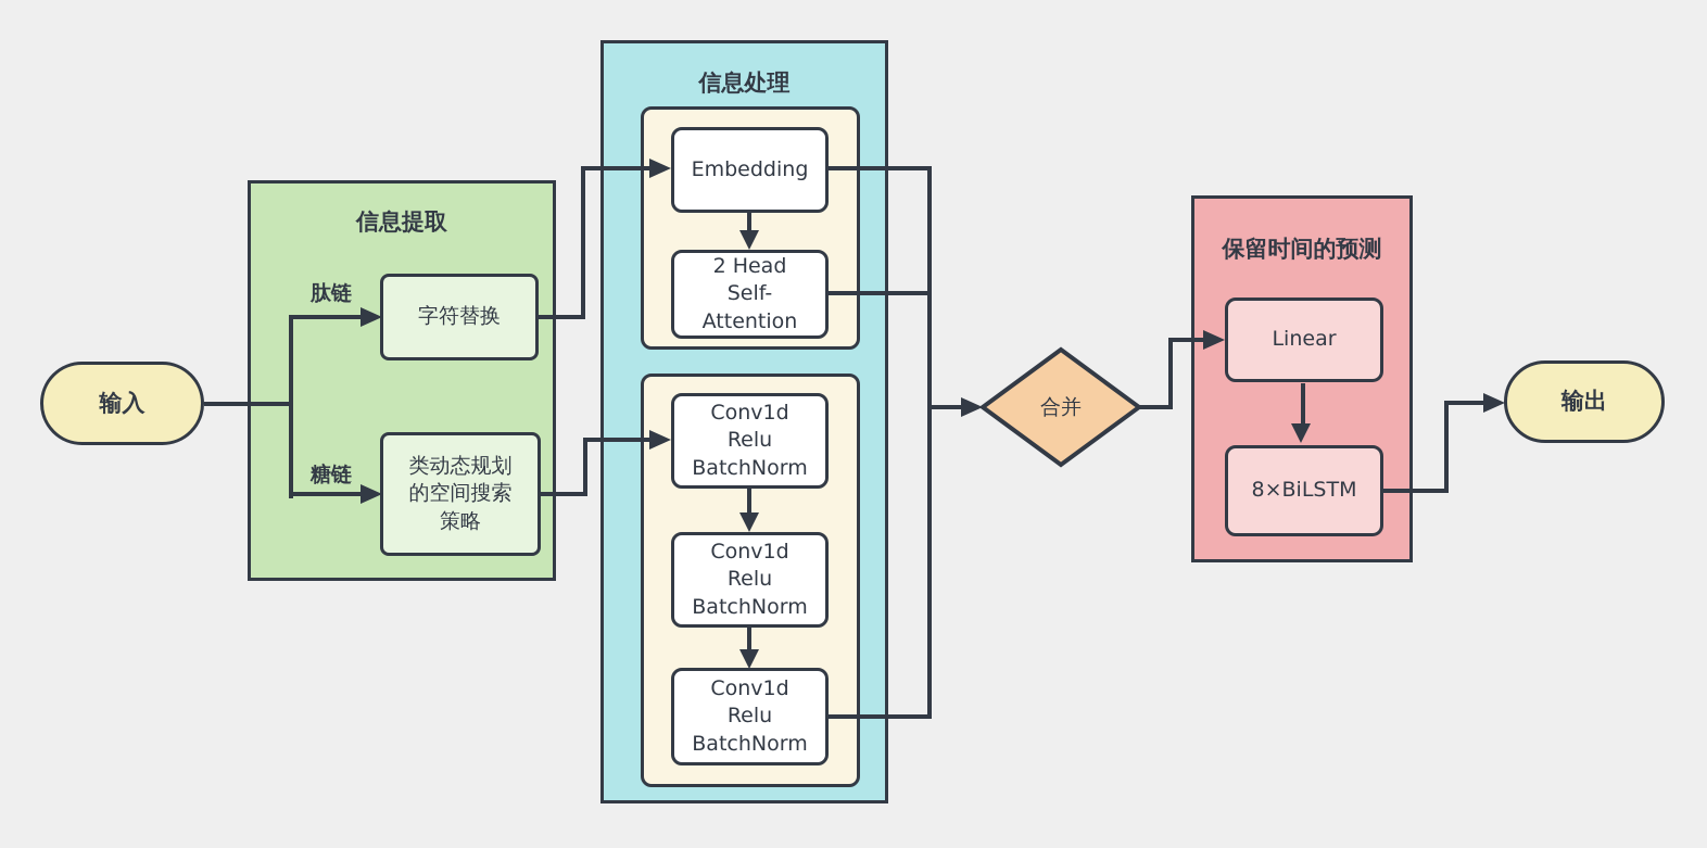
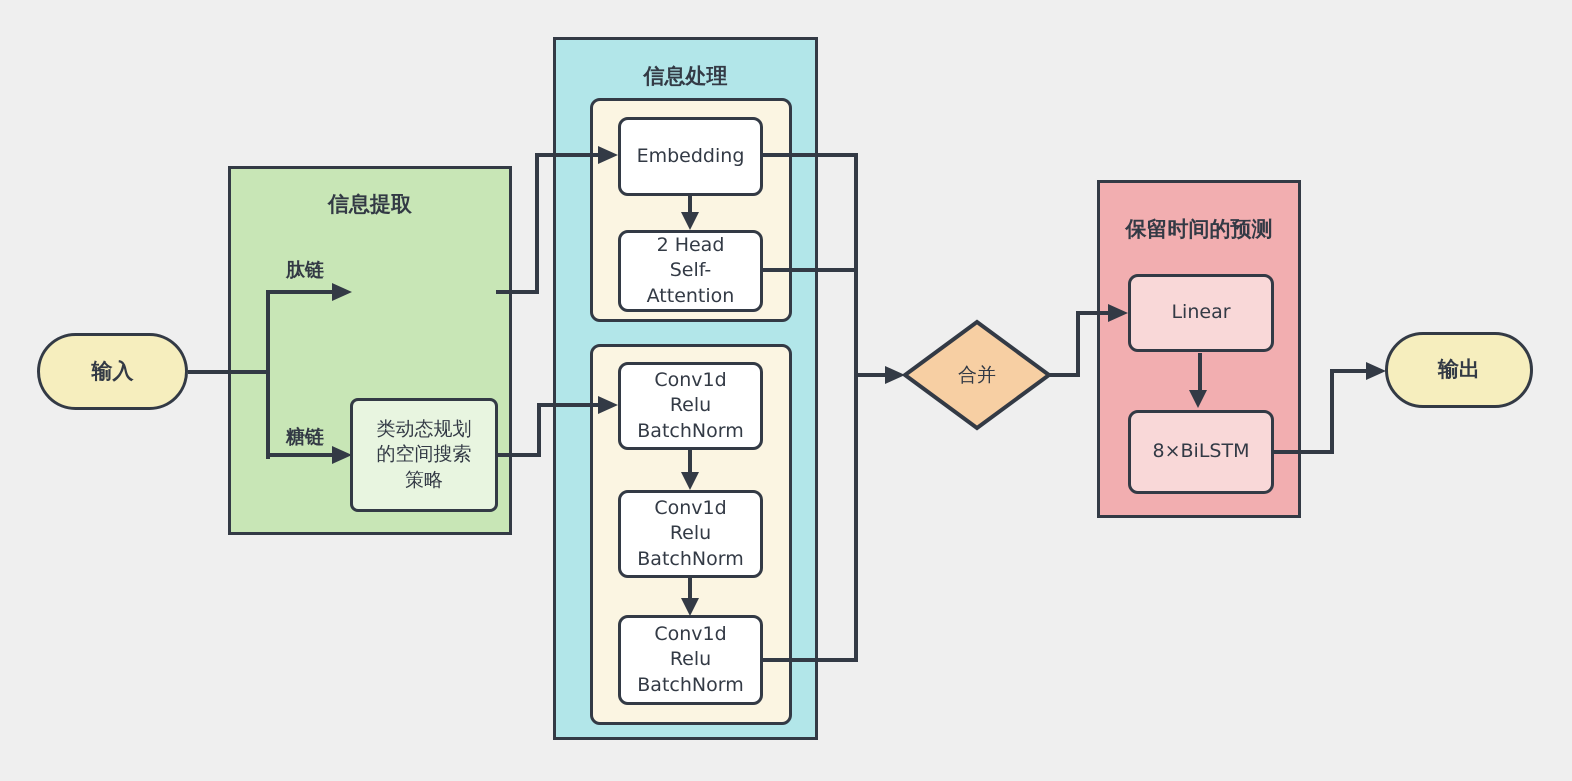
  信息提取
  信息处理
  保留时间的预测
  输入
  输出
  肽链
- 字符替换
  糖链
  类动态规划
  的空间搜索
  策略
  Embedding
  2 Head
  Self-
  Attention
  Conv1d
  Relu
  BatchNorm
  Conv1d
  Relu
  BatchNorm
  Conv1d
  Relu
  BatchNorm
  合并
  Linear
  8×BiLSTM
